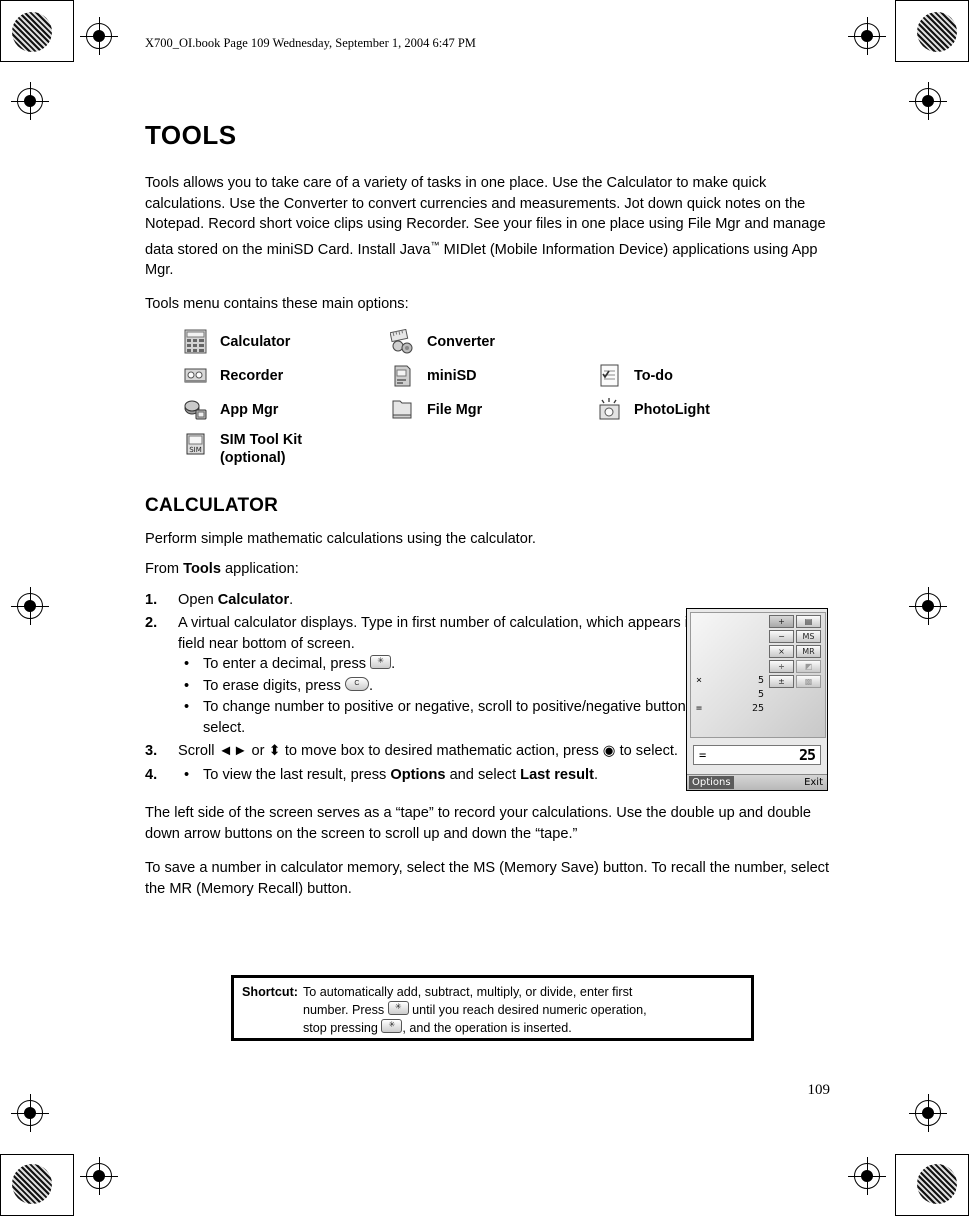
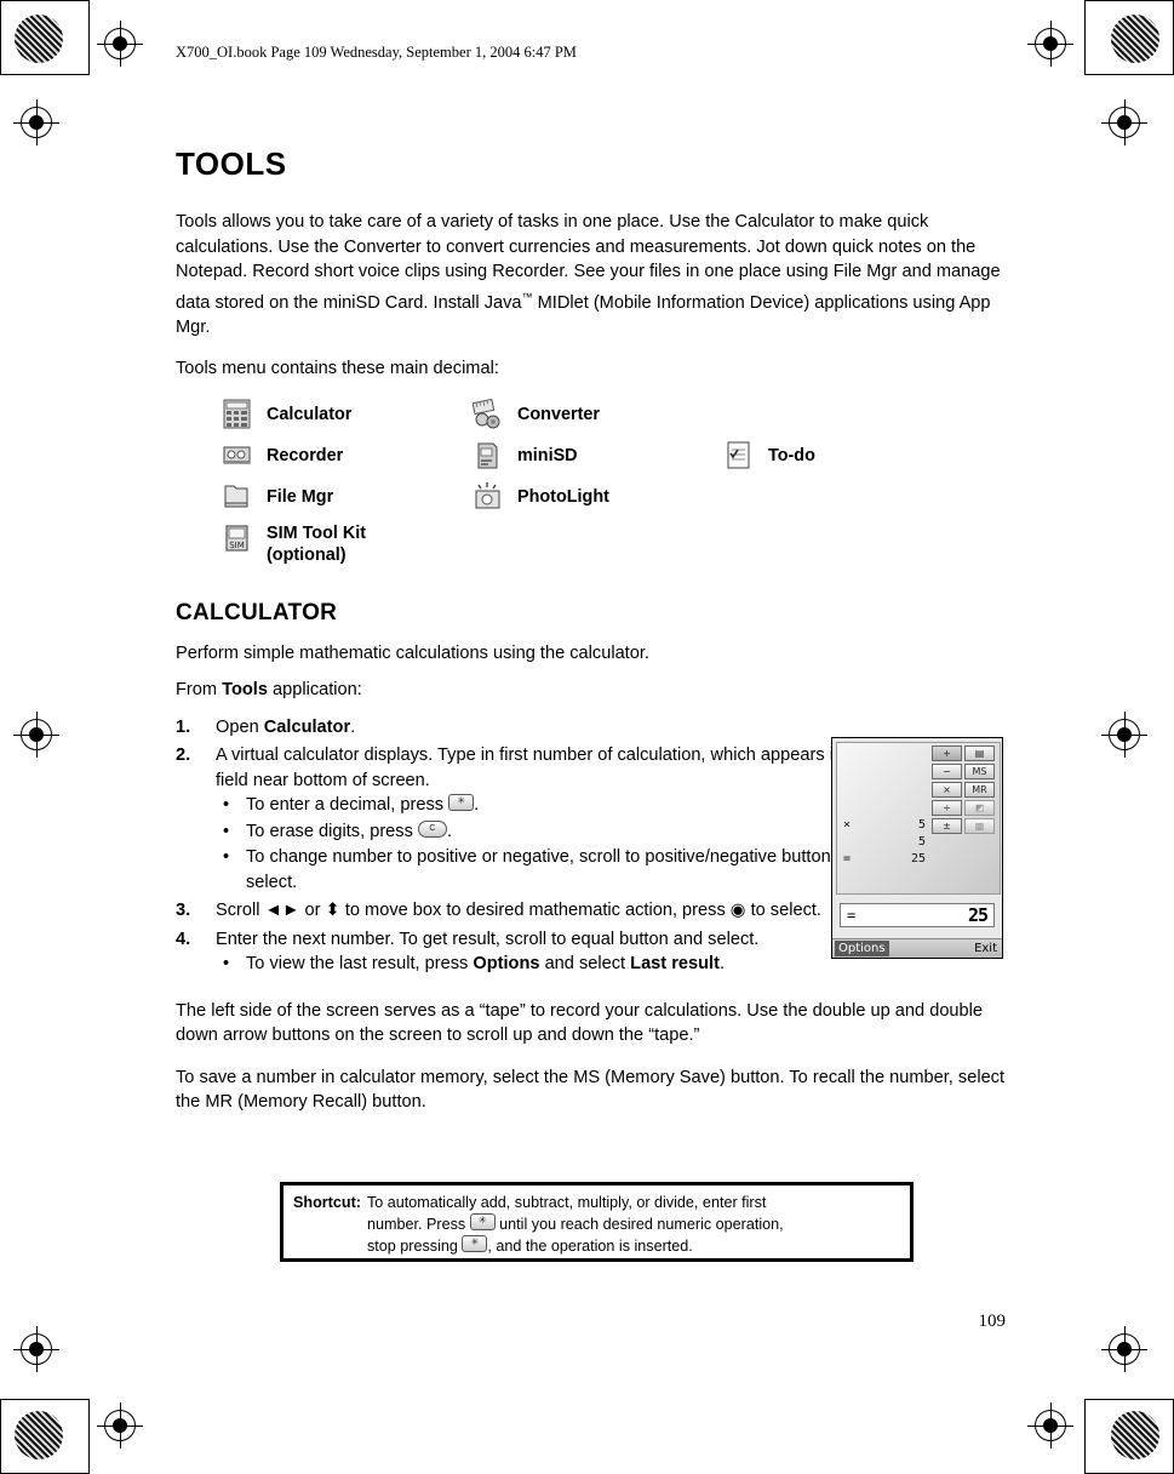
  X700_OI.book Page 109 Wednesday, September 1, 2004 6:47 PM
  TOOLS
  Tools allows you to take care of a variety of tasks in one place. Use the Calculator to make quick calculations. Use the Converter to convert currencies and measurements. Jot down quick notes on the Notepad. Record short voice clips using Recorder. See your files in one place using File Mgr and manage data stored on the miniSD Card. Install Java™ MIDlet (Mobile Information Device) applications using App Mgr.
- Tools menu contains these main options:
+ Tools menu contains these main decimal:
  Calculator
  Converter
  Recorder
  miniSD
  To-do
- App Mgr
  File Mgr
  PhotoLight
  SIM
  SIM Tool Kit
  (optional)
  CALCULATOR
  Perform simple mathematic calculations using the calculator.
  From Tools application:
  1.
  Open Calculator.
  2.
  A virtual calculator displays. Type in first number of calculation, which appears field near bottom of screen.
  •
  To enter a decimal, press .
  •
  To erase digits, press .
  •
  To change number to positive or negative, scroll to positive/negative button select.
  3.
  Scroll ◄► or ⬍ to move box to desired mathematic action, press ◉ to select.
  4.
+ Enter the next number. To get result, scroll to equal button and select.
  •
  To view the last result, press Options and select Last result.
  The left side of the screen serves as a “tape” to record your calculations. Use the double up and double down arrow buttons on the screen to scroll up and down the “tape.”
  To save a number in calculator memory, select the MS (Memory Save) button. To recall the number, select the MR (Memory Recall) button.
  ×
  5
  5
  =
  25
  +
  ▤
  −
  MS
  ×
  MR
  ÷
  ◩
  ±
  ▩
  =
  25
  Options
  Exit
  Shortcut:
  To automatically add, subtract, multiply, or divide, enter first
  number. Press until you reach desired numeric operation,
  stop pressing , and the operation is inserted.
  109
